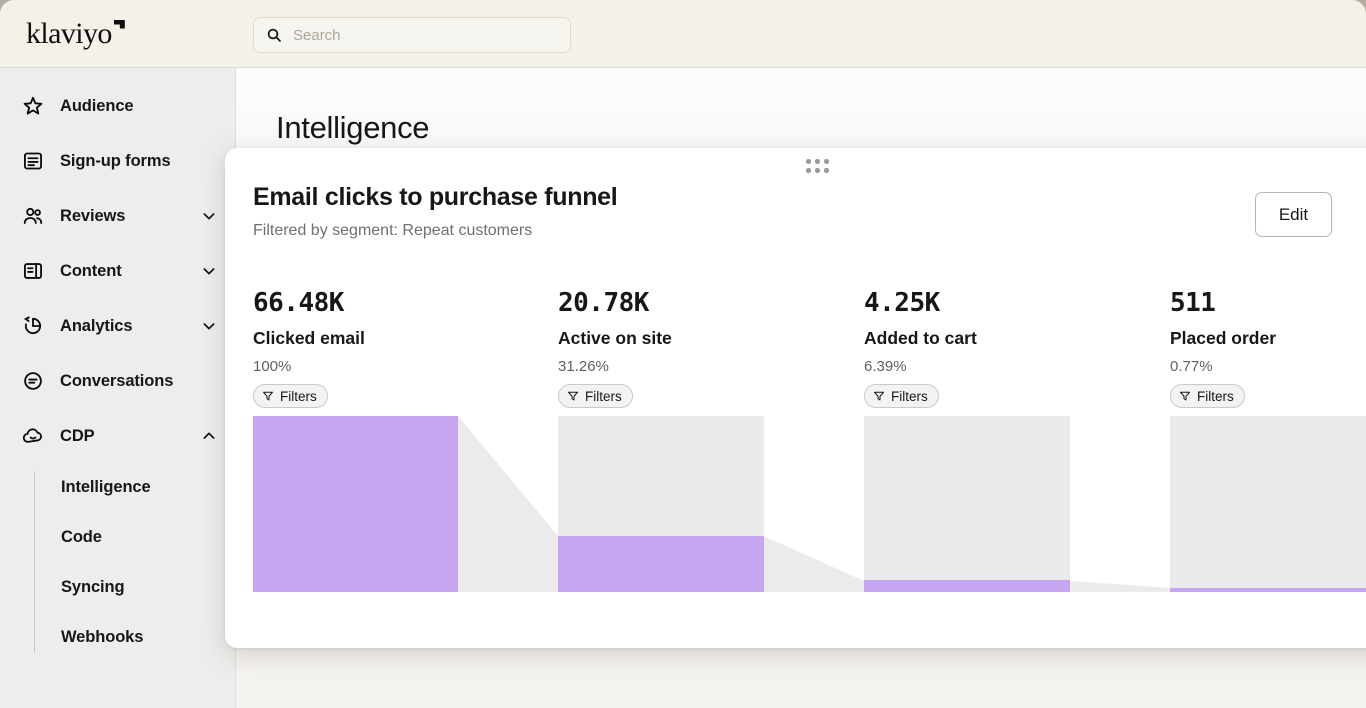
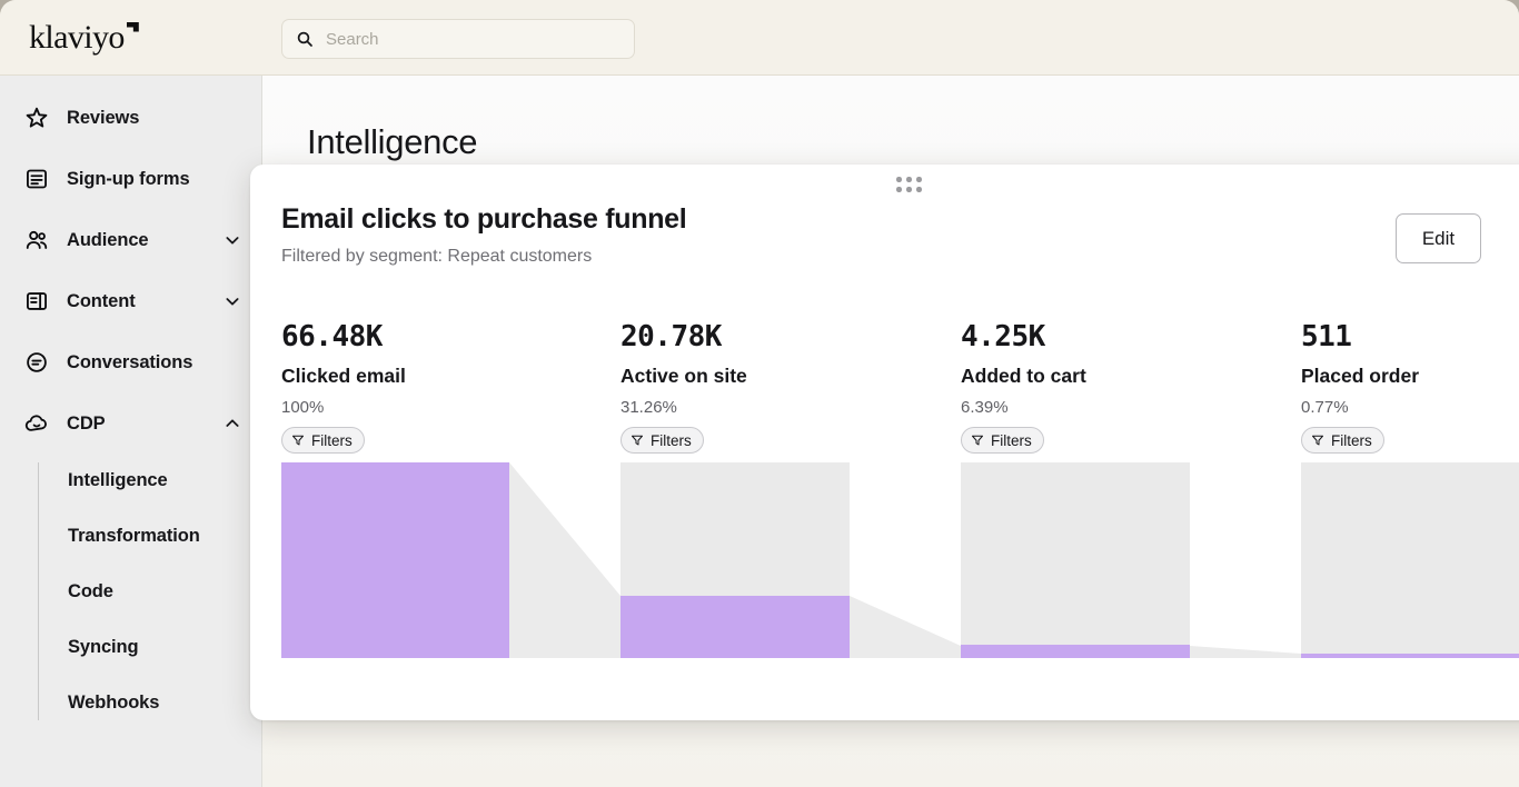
  klaviyo
  Search
- Audience
+ Reviews
  Sign-up forms
- Reviews
+ Audience
  Content
- Analytics
  Conversations
  CDP
  Intelligence
+ Transformation
  Code
  Syncing
  Webhooks
  Intelligence
  Email clicks to purchase funnel
  Filtered by segment: Repeat customers
  Edit
  66.48K
  Clicked email
  100%
  Filters
  20.78K
  Active on site
  31.26%
  Filters
  4.25K
  Added to cart
  6.39%
  Filters
  511
  Placed order
  0.77%
  Filters
